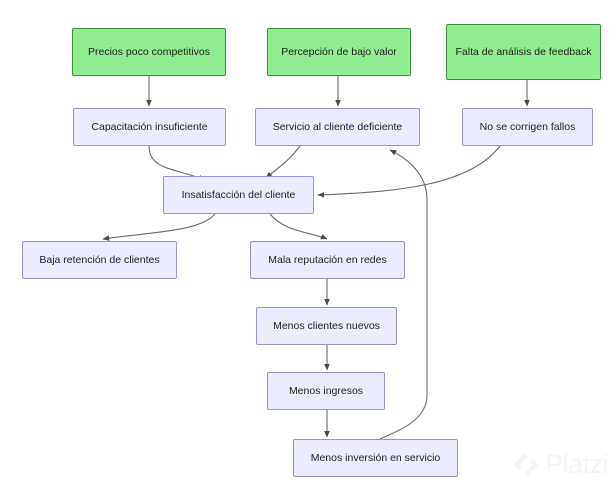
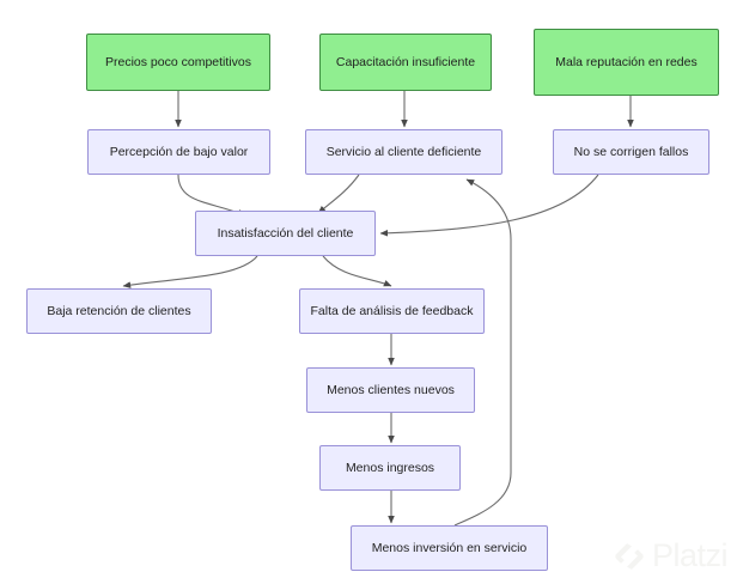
  Precios poco competitivos
- Percepción de bajo valor
+ Capacitación insuficiente
- Falta de análisis de feedback
+ Mala reputación en redes
- Capacitación insuficiente
+ Percepción de bajo valor
  Servicio al cliente deficiente
  No se corrigen fallos
  Insatisfacción del cliente
  Baja retención de clientes
- Mala reputación en redes
+ Falta de análisis de feedback
  Menos clientes nuevos
  Menos ingresos
  Menos inversión en servicio
